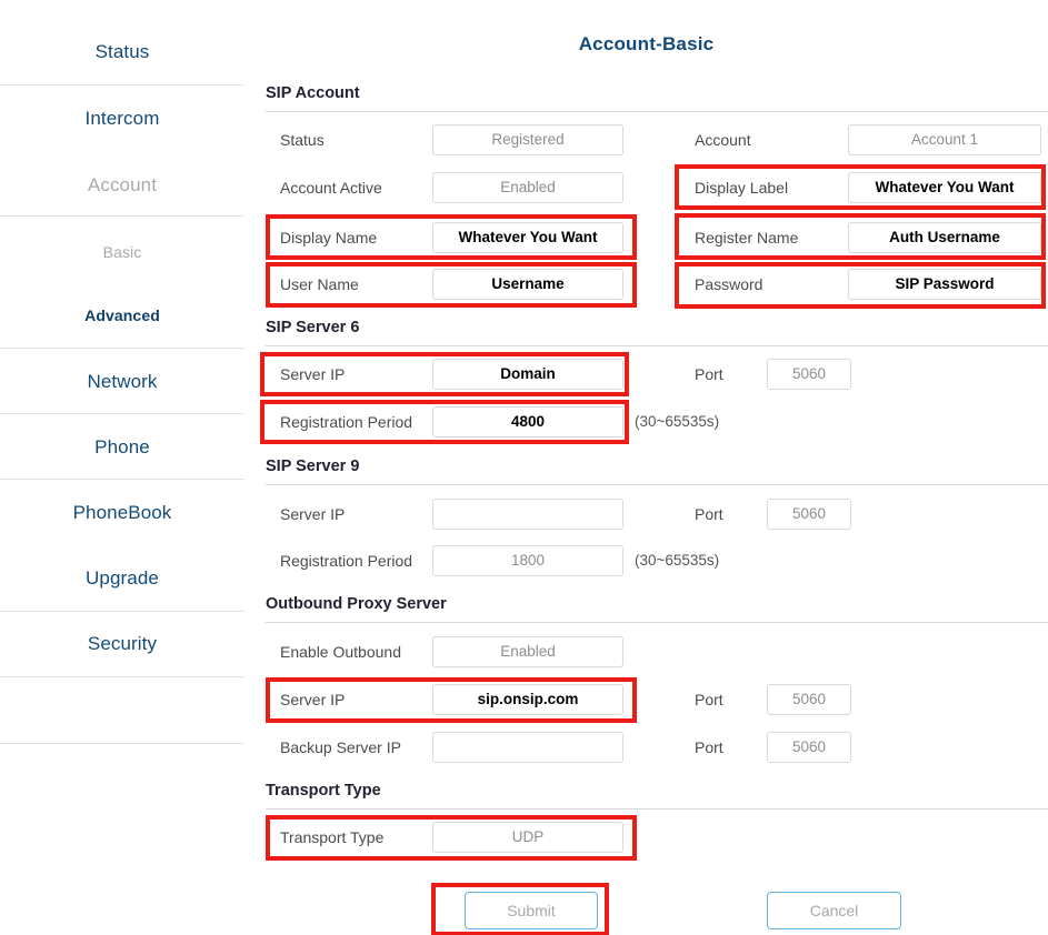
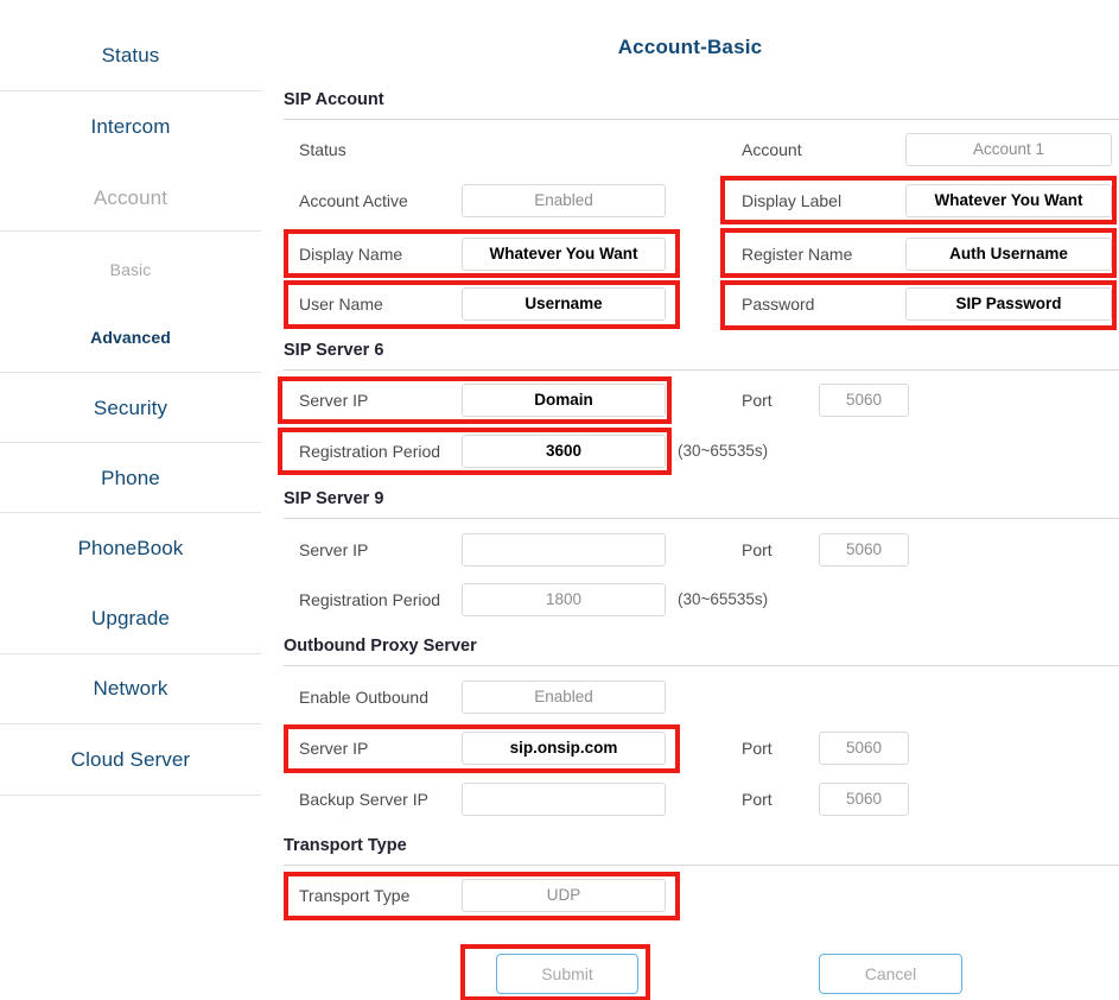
  Status
  Intercom
  Account
  Basic
  Advanced
- Network
+ Security
  Phone
  PhoneBook
  Upgrade
- Security
+ Network
+ Cloud Server
  Account-Basic
  SIP Account
  Status
- Registered
  Account
  Account 1
  Account Active
  Enabled
  Display Label
  Whatever You Want
  Display Name
  Whatever You Want
  Register Name
  Auth Username
  User Name
  Username
  Password
  SIP Password
  SIP Server 6
  Server IP
  Domain
  Port
  5060
  Registration Period
- 4800
+ 3600
  (30~65535s)
  SIP Server 9
  Server IP
  Port
  5060
  Registration Period
  1800
  (30~65535s)
  Outbound Proxy Server
  Enable Outbound
  Enabled
  Server IP
  sip.onsip.com
  Port
  5060
  Backup Server IP
  Port
  5060
  Transport Type
  Transport Type
  UDP
  Submit
  Cancel
